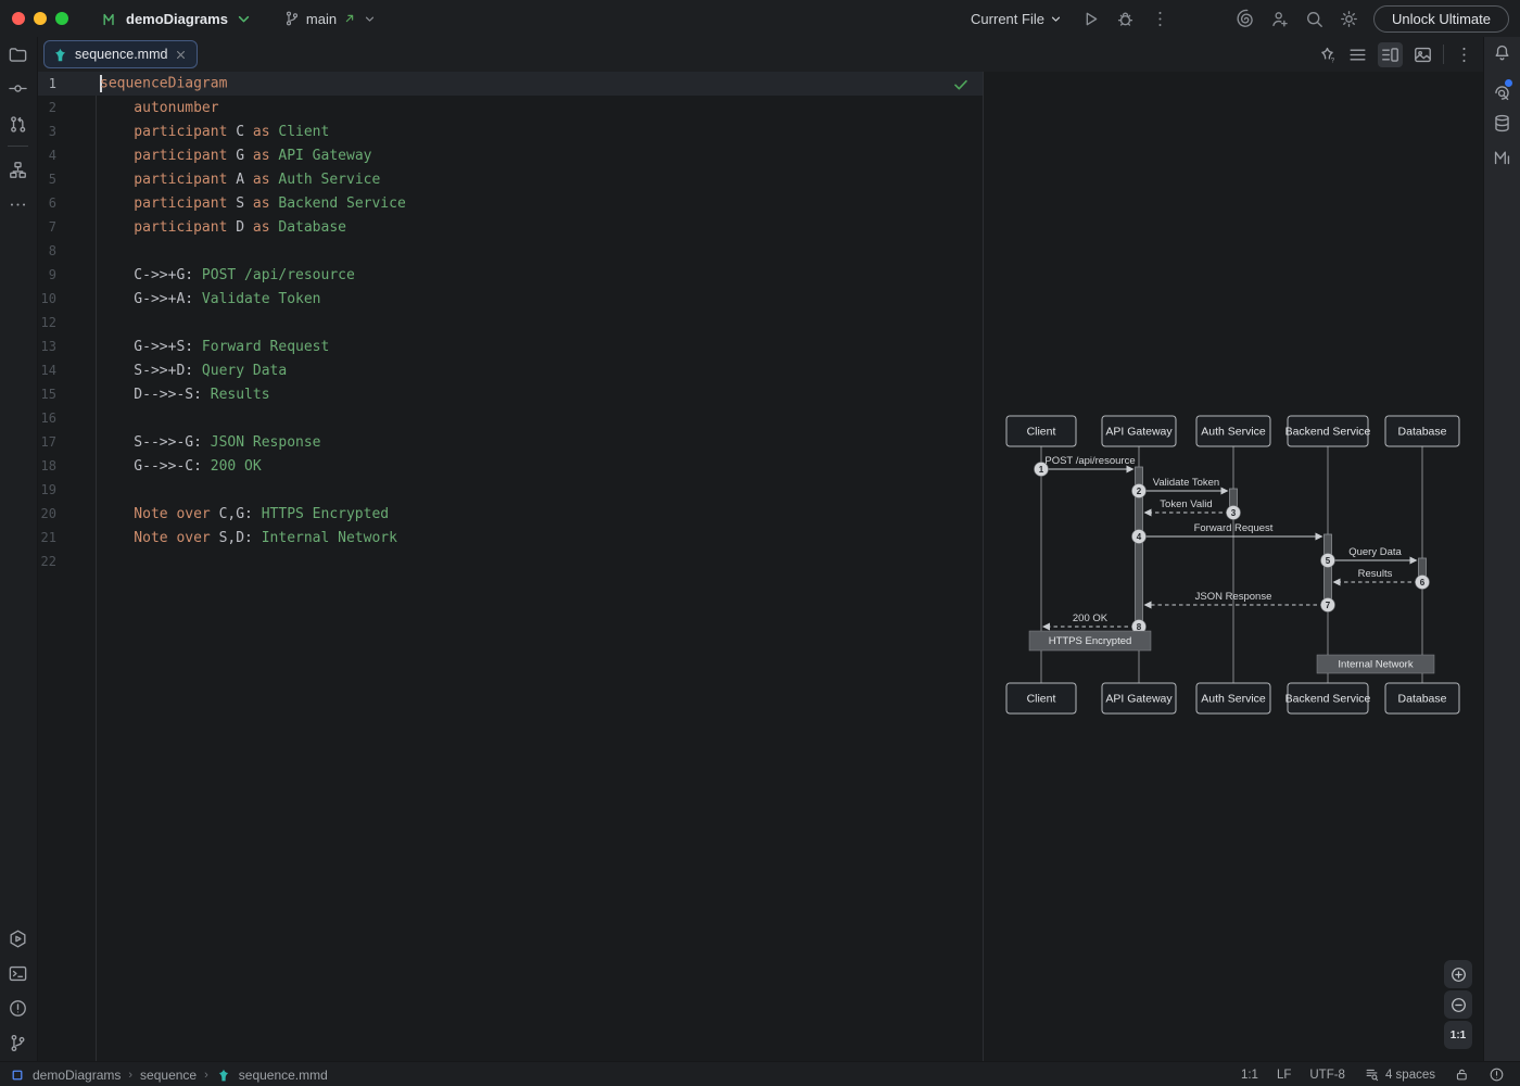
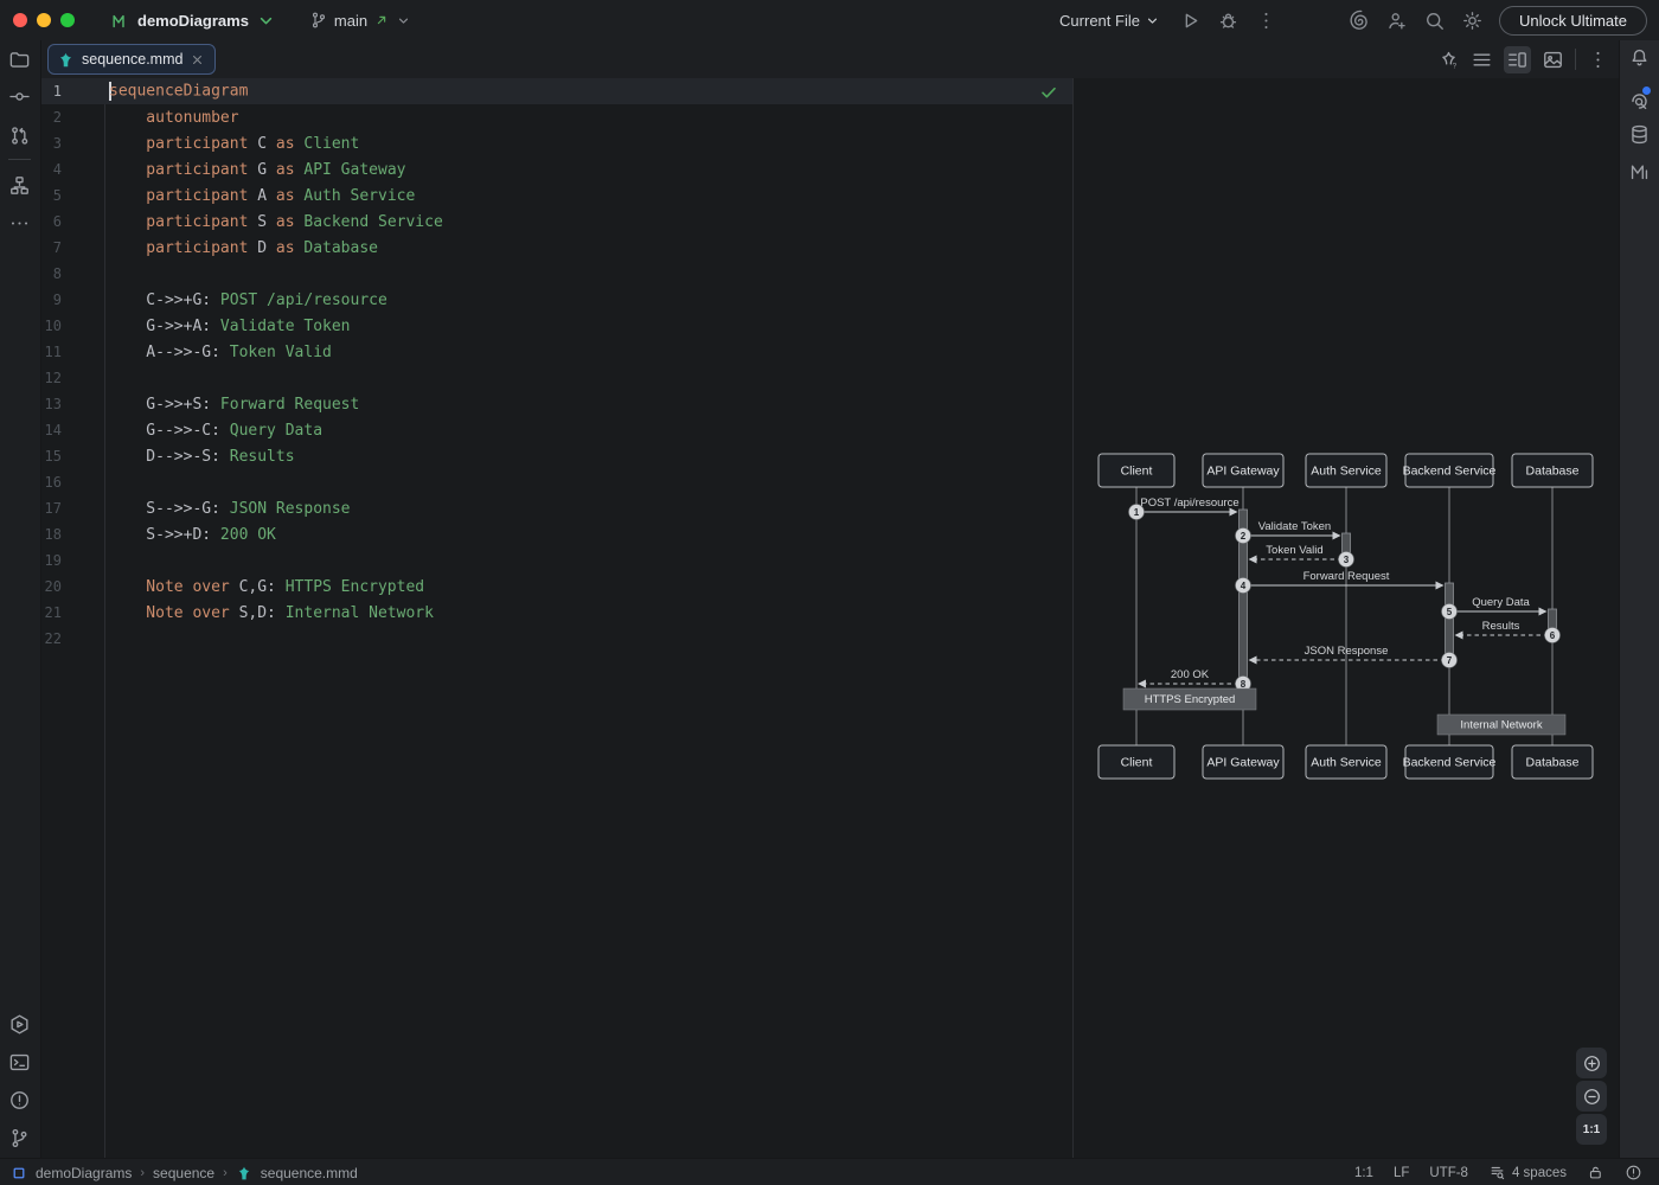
  demoDiagrams
  main
  Current File
  Unlock Ultimate
  sequence.mmd
  1
  sequenceDiagram
  2
  autonumber
  3
  participant C as Client
  4
  participant G as API Gateway
  5
  participant A as Auth Service
  6
  participant S as Backend Service
  7
  participant D as Database
  8
  9
  C->>+G: POST /api/resource
  10
  G->>+A: Validate Token
+ 11
+ A-->>-G: Token Valid
  12
  13
  G->>+S: Forward Request
  14
- S->>+D: Query Data
+ G-->>-C: Query Data
  15
  D-->>-S: Results
  16
  17
  S-->>-G: JSON Response
  18
- G-->>-C: 200 OK
+ S->>+D: 200 OK
  19
  20
  Note over C,G: HTTPS Encrypted
  21
  Note over S,D: Internal Network
  22
  POST /api/resource
  1
  Validate Token
  2
  Token Valid
  3
  Forward Request
  4
  Query Data
  5
  Results
  6
  JSON Response
  7
  200 OK
  8
  HTTPS Encrypted
  Internal Network
  Client
  API Gateway
  Auth Service
  Backend Service
  Database
  Client
  API Gateway
  Auth Service
  Backend Service
  Database
  1:1
  demoDiagrams
  ›
  sequence
  ›
  sequence.mmd
  1:1
  LF
  UTF-8
  4 spaces
